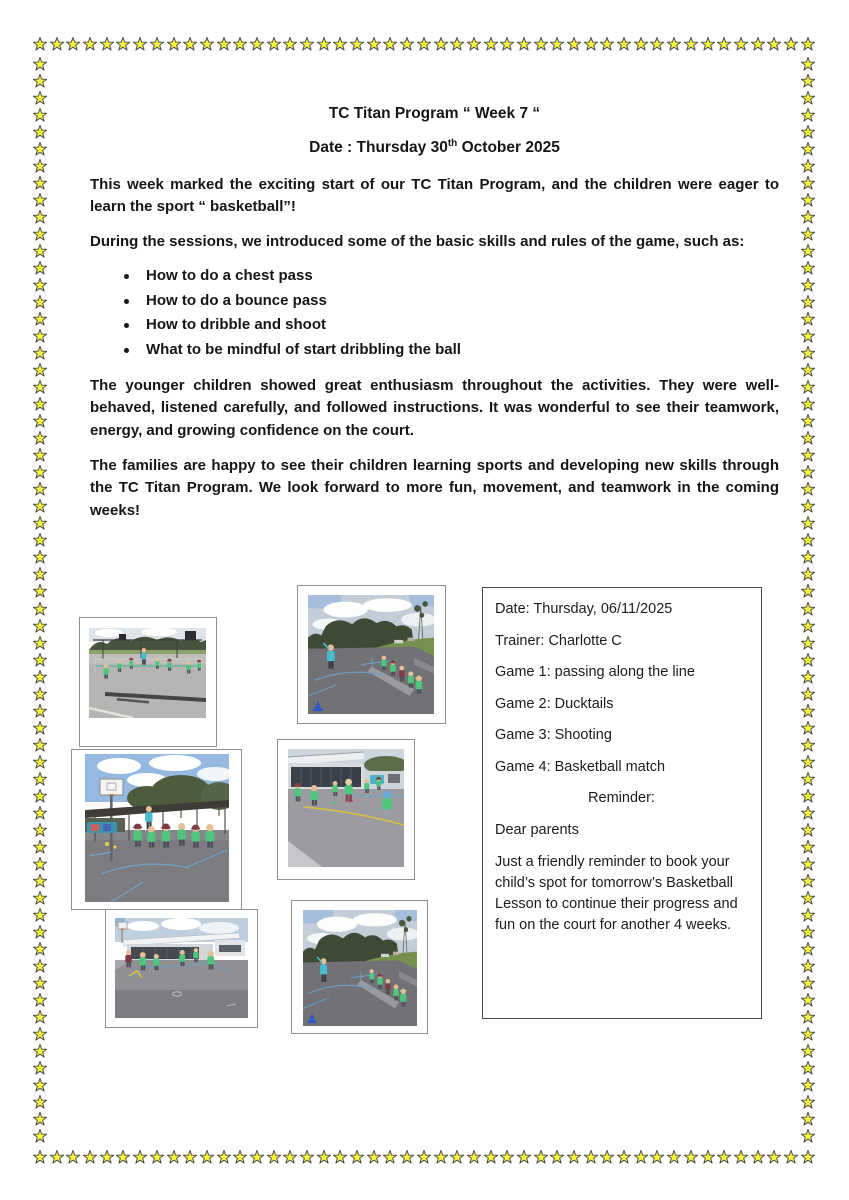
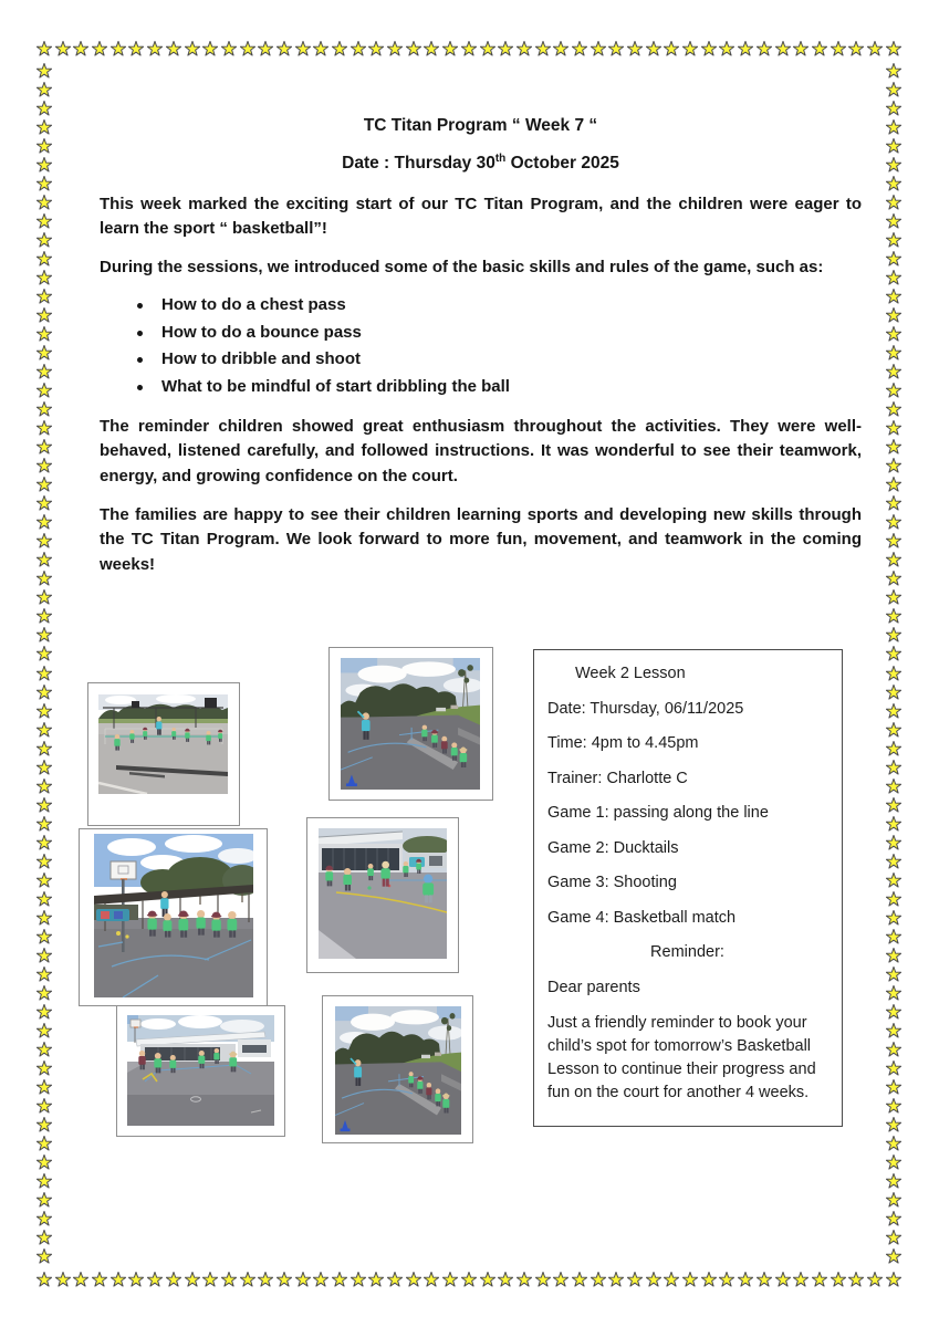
  TC Titan Program “ Week 7 “
  Date : Thursday 30th October 2025
  This week marked the exciting start of our TC Titan Program, and the children were eager to learn the sport “ basketball”!
  During the sessions, we introduced some of the basic skills and rules of the game, such as:
  How to do a chest pass
  How to do a bounce pass
  How to dribble and shoot
  What to be mindful of start dribbling the ball
- The younger children showed great enthusiasm throughout the activities. They were well-behaved, listened carefully, and followed instructions. It was wonderful to see their teamwork, energy, and growing confidence on the court.
+ The reminder children showed great enthusiasm throughout the activities. They were well-behaved, listened carefully, and followed instructions. It was wonderful to see their teamwork, energy, and growing confidence on the court.
  The families are happy to see their children learning sports and developing new skills through the TC Titan Program. We look forward to more fun, movement, and teamwork in the coming weeks!
+ Week 2 Lesson
  Date: Thursday, 06/11/2025
+ Time: 4pm to 4.45pm
  Trainer: Charlotte C
  Game 1: passing along the line
  Game 2: Ducktails
  Game 3: Shooting
  Game 4: Basketball match
  Reminder:
  Dear parents
  Just a friendly reminder to book your child’s spot for tomorrow’s Basketball Lesson to continue their progress and fun on the court for another 4 weeks.
